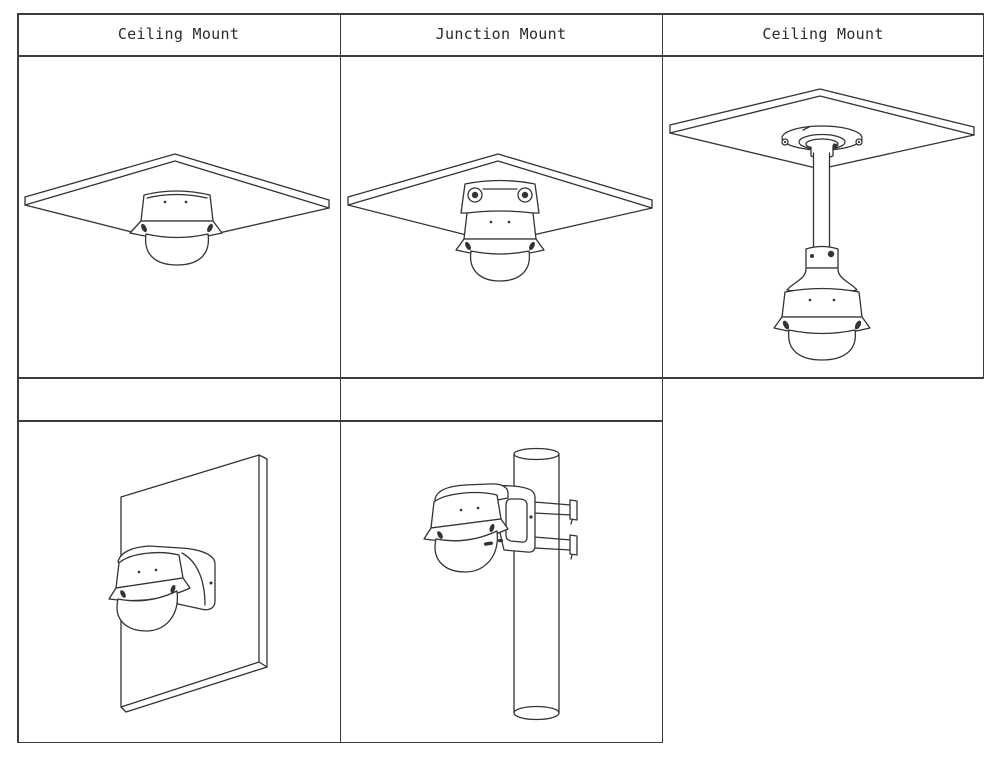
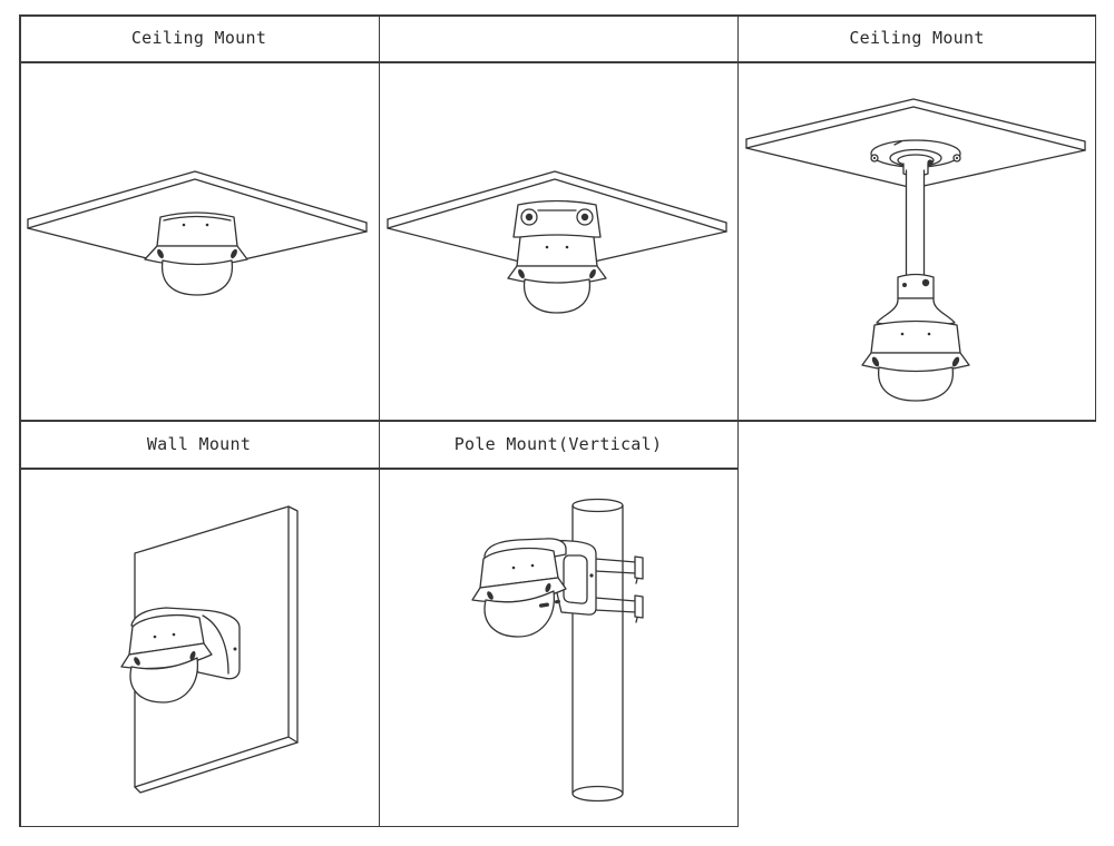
  Ceiling Mount
- Junction Mount
  Ceiling Mount
+ Wall Mount
+ Pole Mount(Vertical)
